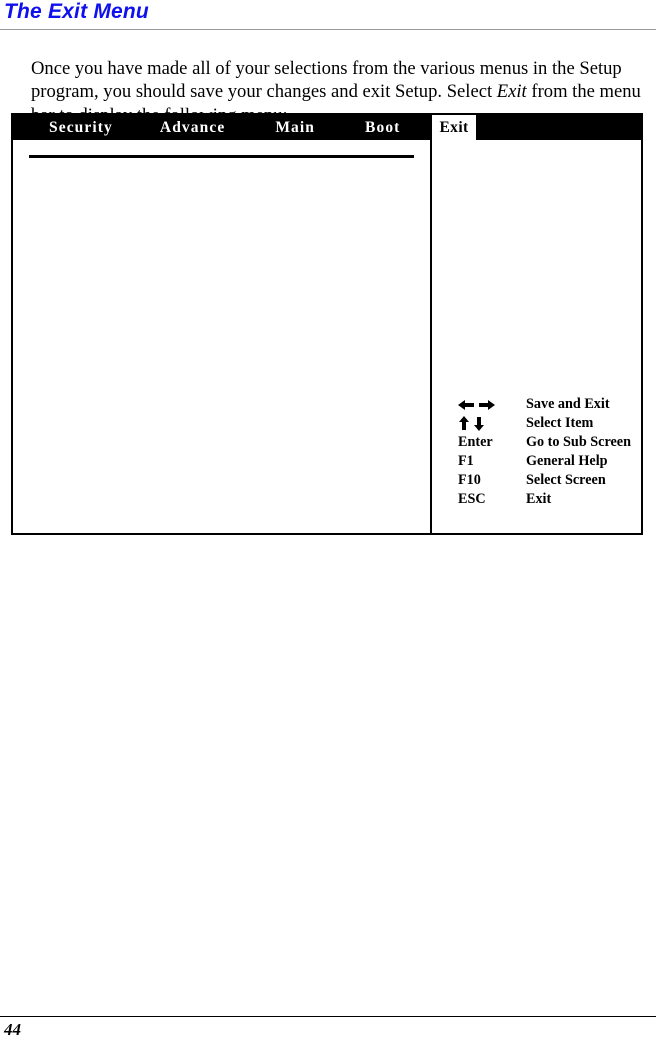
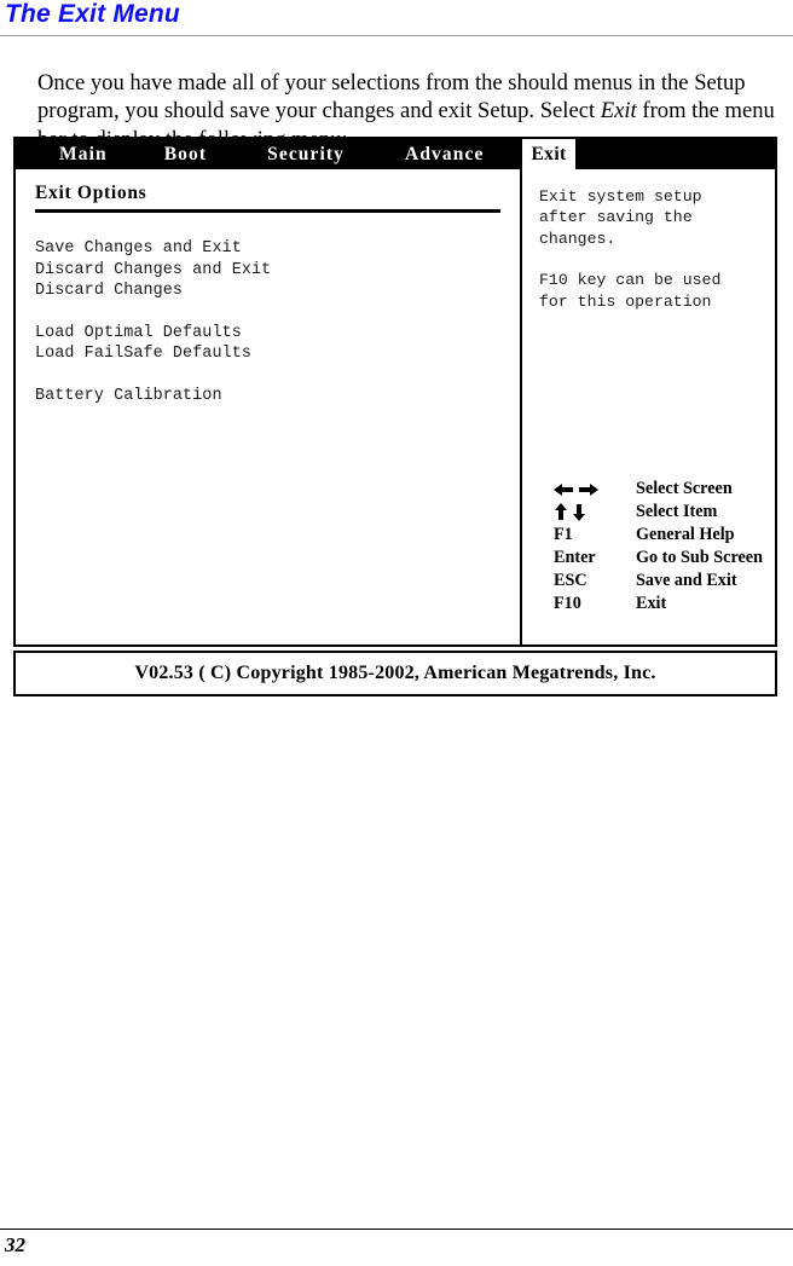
  The Exit Menu
- Once you have made all of your selections from the various menus in the Setup program, you should save your changes and exit Setup. Select Exit from the menu
+ Once you have made all of your selections from the should menus in the Setup program, you should save your changes and exit Setup. Select Exit from the menu
- Security
+ Main
- Advance
+ Boot
- Main
+ Security
- Boot
+ Advance
  Exit
+ Exit Options
+ Save Changes and Exit
+ Discard Changes and Exit
+ Discard Changes
+ Load Optimal Defaults
+ Load FailSafe Defaults
+ Battery Calibration
+ Exit system setup
+ after saving the
+ changes.
+ F10 key can be used
+ for this operation
- Save and Exit
+ Select Screen
  Select Item
- Enter
+ F1
- Go to Sub Screen
+ General Help
- F1
+ Enter
- General Help
+ Go to Sub Screen
- F10
+ ESC
- Select Screen
+ Save and Exit
- ESC
+ F10
  Exit
+ V02.53 ( C) Copyright 1985-2002, American Megatrends, Inc.
- 44
+ 32
